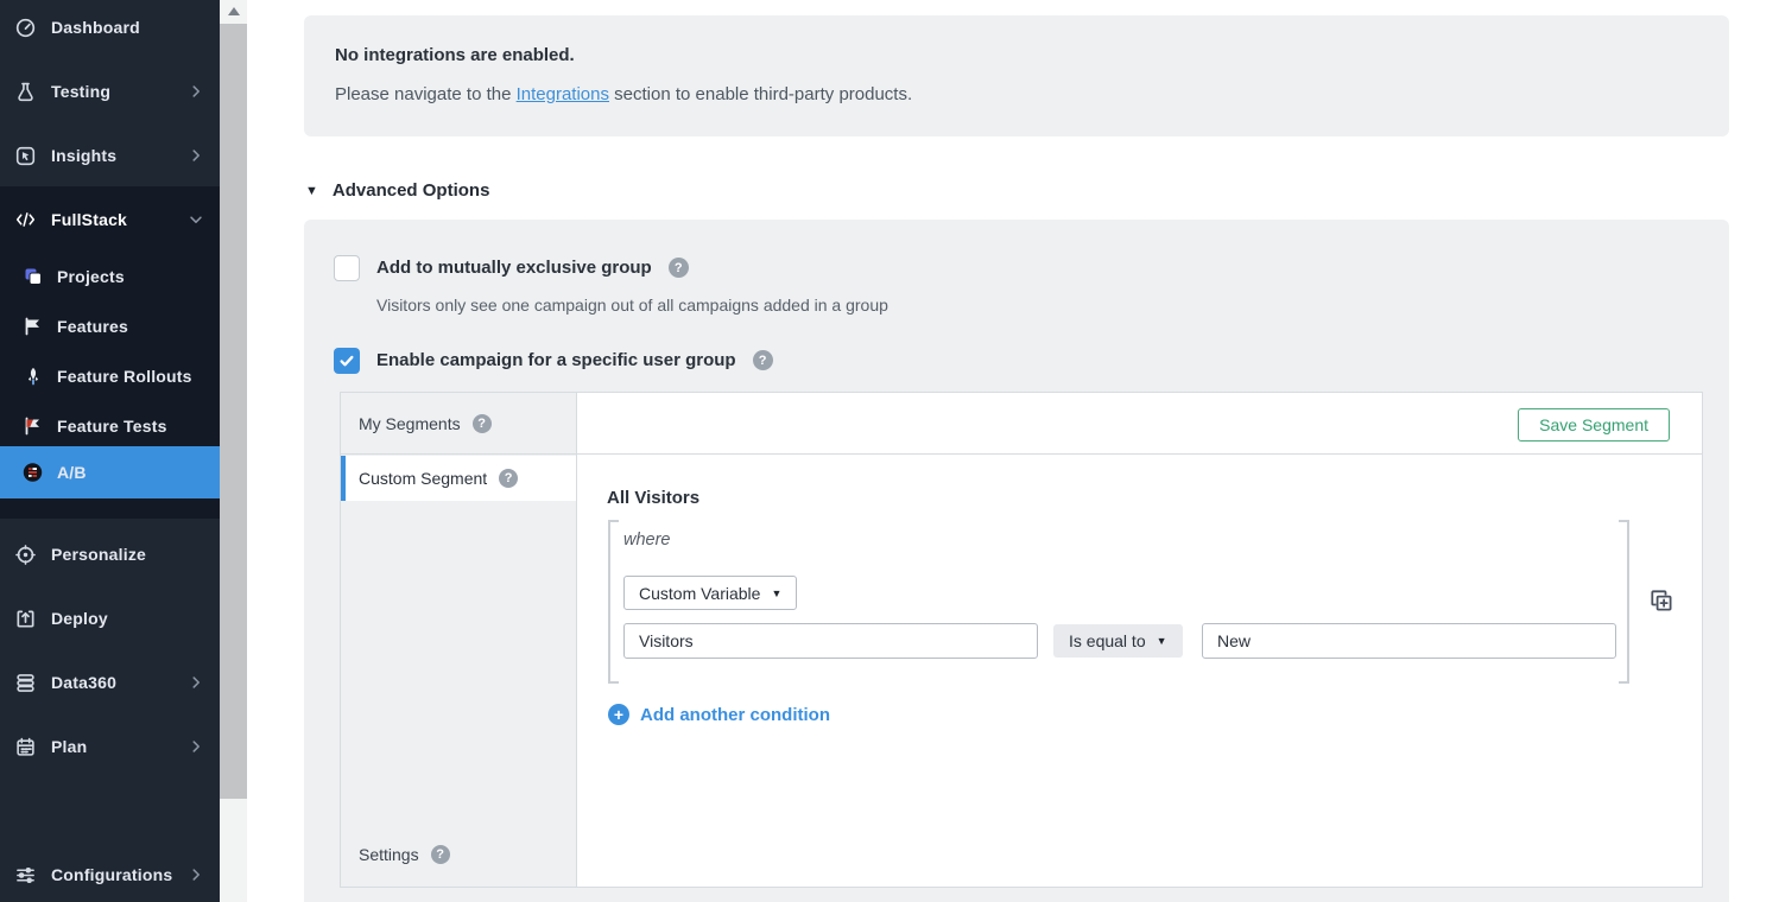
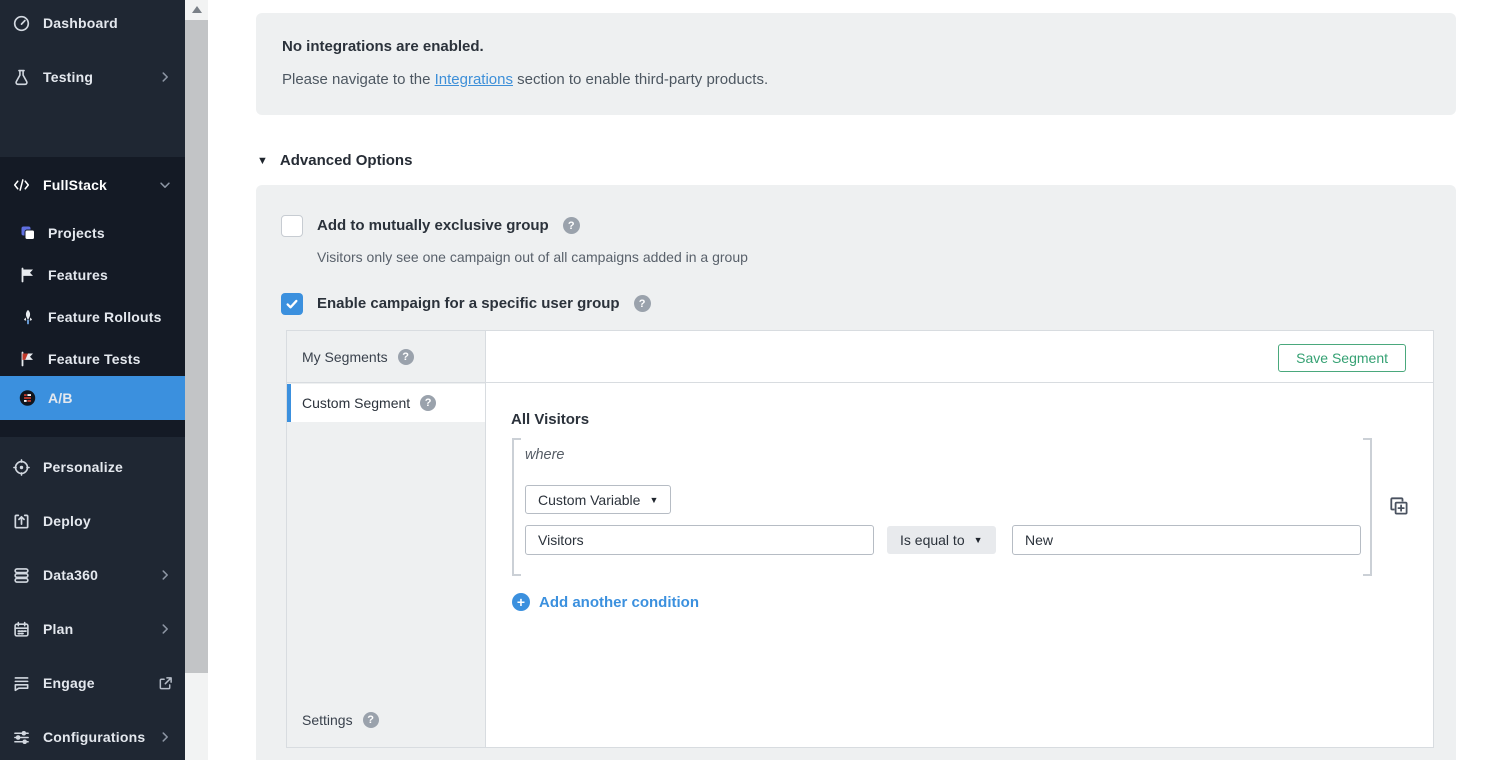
  Dashboard
  Testing
- Insights
  FullStack
  Projects
  Features
  Feature Rollouts
  Feature Tests
  A/B
  Personalize
  Deploy
  Data360
  Plan
+ Engage
  Configurations
  No integrations are enabled.
  Please navigate to the Integrations section to enable third-party products.
  ▼
  Advanced Options
  Add to mutually exclusive group
  ?
  Visitors only see one campaign out of all campaigns added in a group
  Enable campaign for a specific user group
  ?
  Save Segment
  My Segments
  ?
  Custom Segment
  ?
  Settings
  ?
  All Visitors
  where
  Custom Variable
  ▼
  Visitors
  Is equal to
  ▼
  New
  +
  Add another condition
